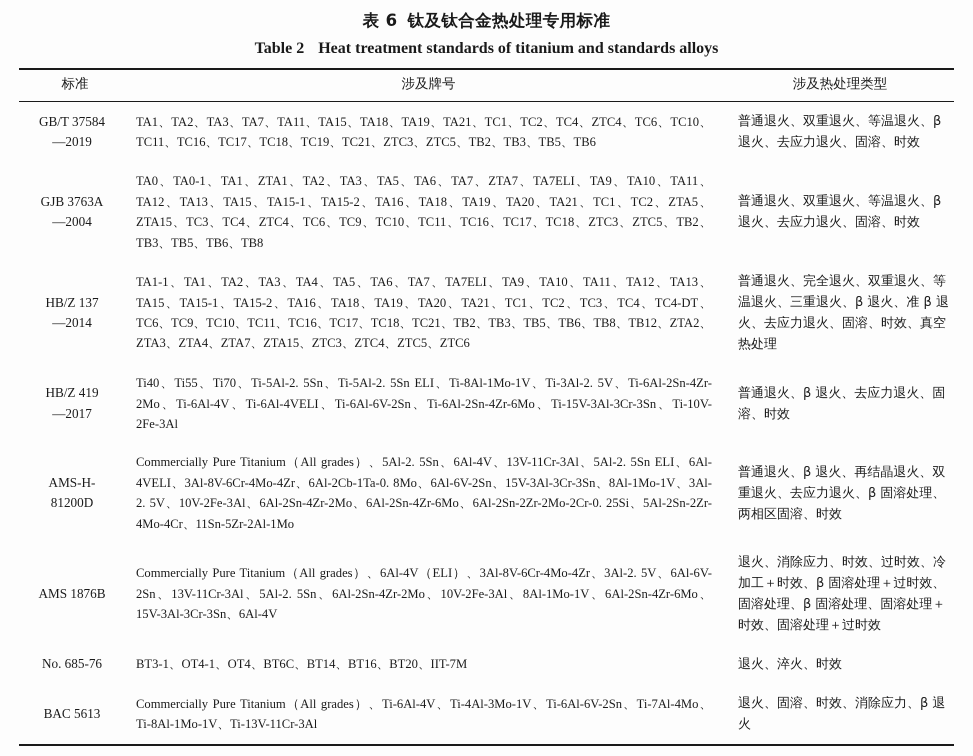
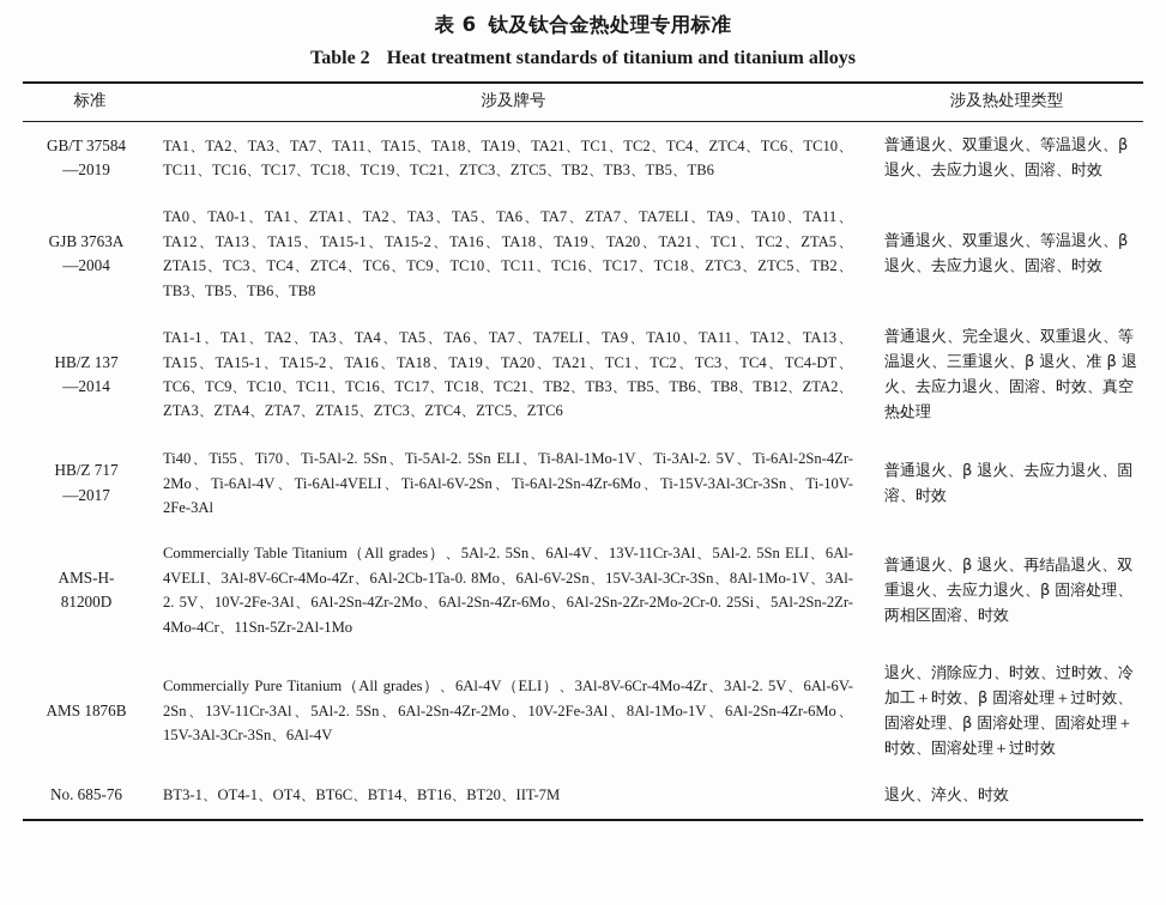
  表 6 钛及钛合金热处理专用标准
- Table 2 Heat treatment standards of titanium and standards alloys
+ Table 2 Heat treatment standards of titanium and titanium alloys
  标准	涉及牌号	涉及热处理类型
  GB/T 37584 —2019	TA1、TA2、TA3、TA7、TA11、TA15、TA18、TA19、TA21、TC1、TC2、TC4、ZTC4、TC6、TC10、TC11、TC16、TC17、TC18、TC19、TC21、ZTC3、ZTC5、TB2、TB3、TB5、TB6	普通退火、双重退火、等温退火、β 退火、去应力退火、固溶、时效
  GJB 3763A —2004	TA0、TA0-1、TA1、ZTA1、TA2、TA3、TA5、TA6、TA7、ZTA7、TA7ELI、TA9、TA10、TA11、TA12、TA13、TA15、TA15-1、TA15-2、TA16、TA18、TA19、TA20、TA21、TC1、TC2、ZTA5、ZTA15、TC3、TC4、ZTC4、TC6、TC9、TC10、TC11、TC16、TC17、TC18、ZTC3、ZTC5、TB2、TB3、TB5、TB6、TB8	普通退火、双重退火、等温退火、β 退火、去应力退火、固溶、时效
  HB/Z 137 —2014	TA1-1、TA1、TA2、TA3、TA4、TA5、TA6、TA7、TA7ELI、TA9、TA10、TA11、TA12、TA13、TA15、TA15-1、TA15-2、TA16、TA18、TA19、TA20、TA21、TC1、TC2、TC3、TC4、TC4-DT、TC6、TC9、TC10、TC11、TC16、TC17、TC18、TC21、TB2、TB3、TB5、TB6、TB8、TB12、ZTA2、ZTA3、ZTA4、ZTA7、ZTA15、ZTC3、ZTC4、ZTC5、ZTC6	普通退火、完全退火、双重退火、等温退火、三重退火、β 退火、准 β 退火、去应力退火、固溶、时效、真空热处理
- HB/Z 419 —2017	Ti40、Ti55、Ti70、Ti-5Al-2. 5Sn、Ti-5Al-2. 5Sn ELI、Ti-8Al-1Mo-1V、Ti-3Al-2. 5V、Ti-6Al-2Sn-4Zr-2Mo、Ti-6Al-4V、Ti-6Al-4VELI、Ti-6Al-6V-2Sn、Ti-6Al-2Sn-4Zr-6Mo、Ti-15V-3Al-3Cr-3Sn、Ti-10V-2Fe-3Al	普通退火、β 退火、去应力退火、固溶、时效
+ HB/Z 717 —2017	Ti40、Ti55、Ti70、Ti-5Al-2. 5Sn、Ti-5Al-2. 5Sn ELI、Ti-8Al-1Mo-1V、Ti-3Al-2. 5V、Ti-6Al-2Sn-4Zr-2Mo、Ti-6Al-4V、Ti-6Al-4VELI、Ti-6Al-6V-2Sn、Ti-6Al-2Sn-4Zr-6Mo、Ti-15V-3Al-3Cr-3Sn、Ti-10V-2Fe-3Al	普通退火、β 退火、去应力退火、固溶、时效
- AMS-H- 81200D	Commercially Pure Titanium（All grades）、5Al-2. 5Sn、6Al-4V、13V-11Cr-3Al、5Al-2. 5Sn ELI、6Al-4VELI、3Al-8V-6Cr-4Mo-4Zr、6Al-2Cb-1Ta-0. 8Mo、6Al-6V-2Sn、15V-3Al-3Cr-3Sn、8Al-1Mo-1V、3Al-2. 5V、10V-2Fe-3Al、6Al-2Sn-4Zr-2Mo、6Al-2Sn-4Zr-6Mo、6Al-2Sn-2Zr-2Mo-2Cr-0. 25Si、5Al-2Sn-2Zr-4Mo-4Cr、11Sn-5Zr-2Al-1Mo	普通退火、β 退火、再结晶退火、双重退火、去应力退火、β 固溶处理、两相区固溶、时效
+ AMS-H- 81200D	Commercially Table Titanium（All grades）、5Al-2. 5Sn、6Al-4V、13V-11Cr-3Al、5Al-2. 5Sn ELI、6Al-4VELI、3Al-8V-6Cr-4Mo-4Zr、6Al-2Cb-1Ta-0. 8Mo、6Al-6V-2Sn、15V-3Al-3Cr-3Sn、8Al-1Mo-1V、3Al-2. 5V、10V-2Fe-3Al、6Al-2Sn-4Zr-2Mo、6Al-2Sn-4Zr-6Mo、6Al-2Sn-2Zr-2Mo-2Cr-0. 25Si、5Al-2Sn-2Zr-4Mo-4Cr、11Sn-5Zr-2Al-1Mo	普通退火、β 退火、再结晶退火、双重退火、去应力退火、β 固溶处理、两相区固溶、时效
  AMS 1876B	Commercially Pure Titanium（All grades）、6Al-4V（ELI）、3Al-8V-6Cr-4Mo-4Zr、3Al-2. 5V、6Al-6V-2Sn、13V-11Cr-3Al、5Al-2. 5Sn、6Al-2Sn-4Zr-2Mo、10V-2Fe-3Al、8Al-1Mo-1V、6Al-2Sn-4Zr-6Mo、15V-3Al-3Cr-3Sn、6Al-4V	退火、消除应力、时效、过时效、冷加工＋时效、β 固溶处理＋过时效、固溶处理、β 固溶处理、固溶处理＋时效、固溶处理＋过时效
  No. 685-76	BT3-1、OT4-1、OT4、BT6C、BT14、BT16、BT20、IIT-7M	退火、淬火、时效
- BAC 5613	Commercially Pure Titanium（All grades）、Ti-6Al-4V、Ti-4Al-3Mo-1V、Ti-6Al-6V-2Sn、Ti-7Al-4Mo、Ti-8Al-1Mo-1V、Ti-13V-11Cr-3Al	退火、固溶、时效、消除应力、β 退火
